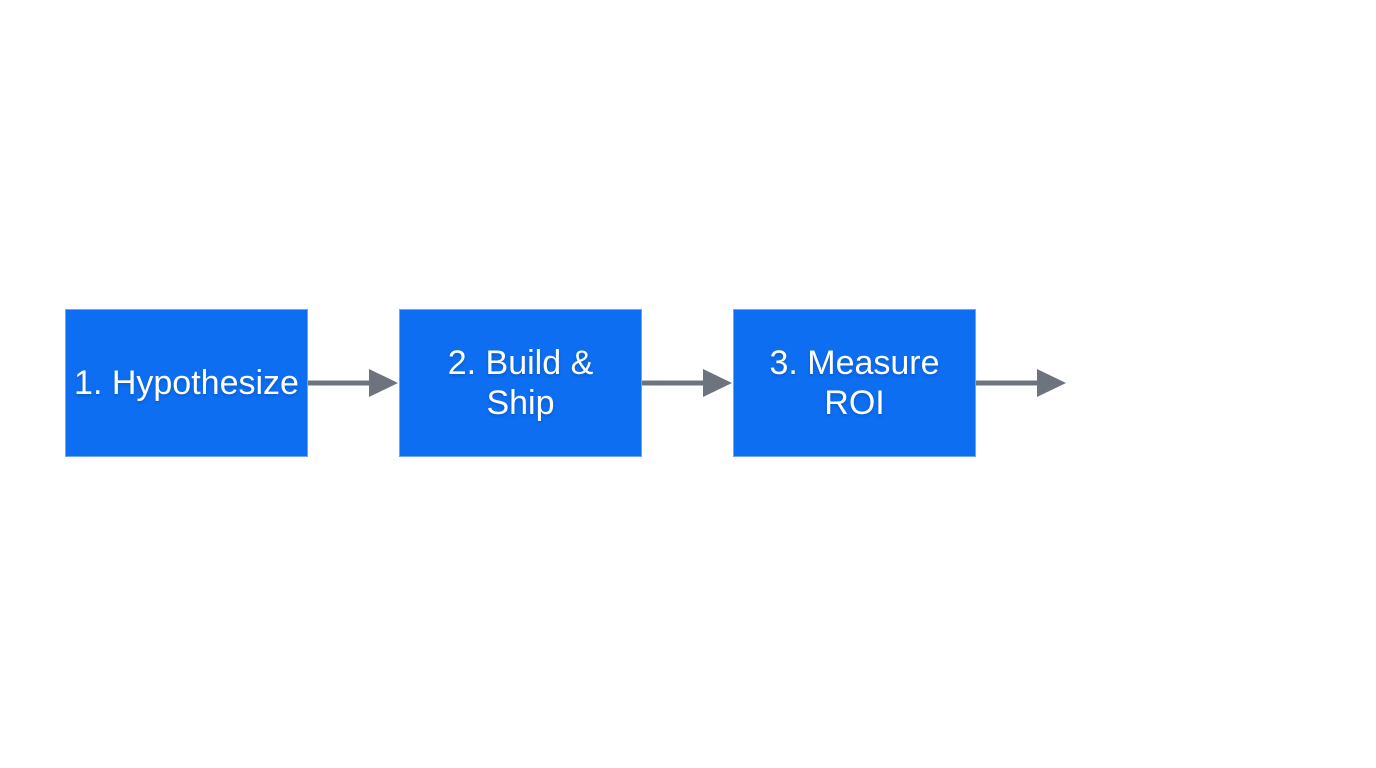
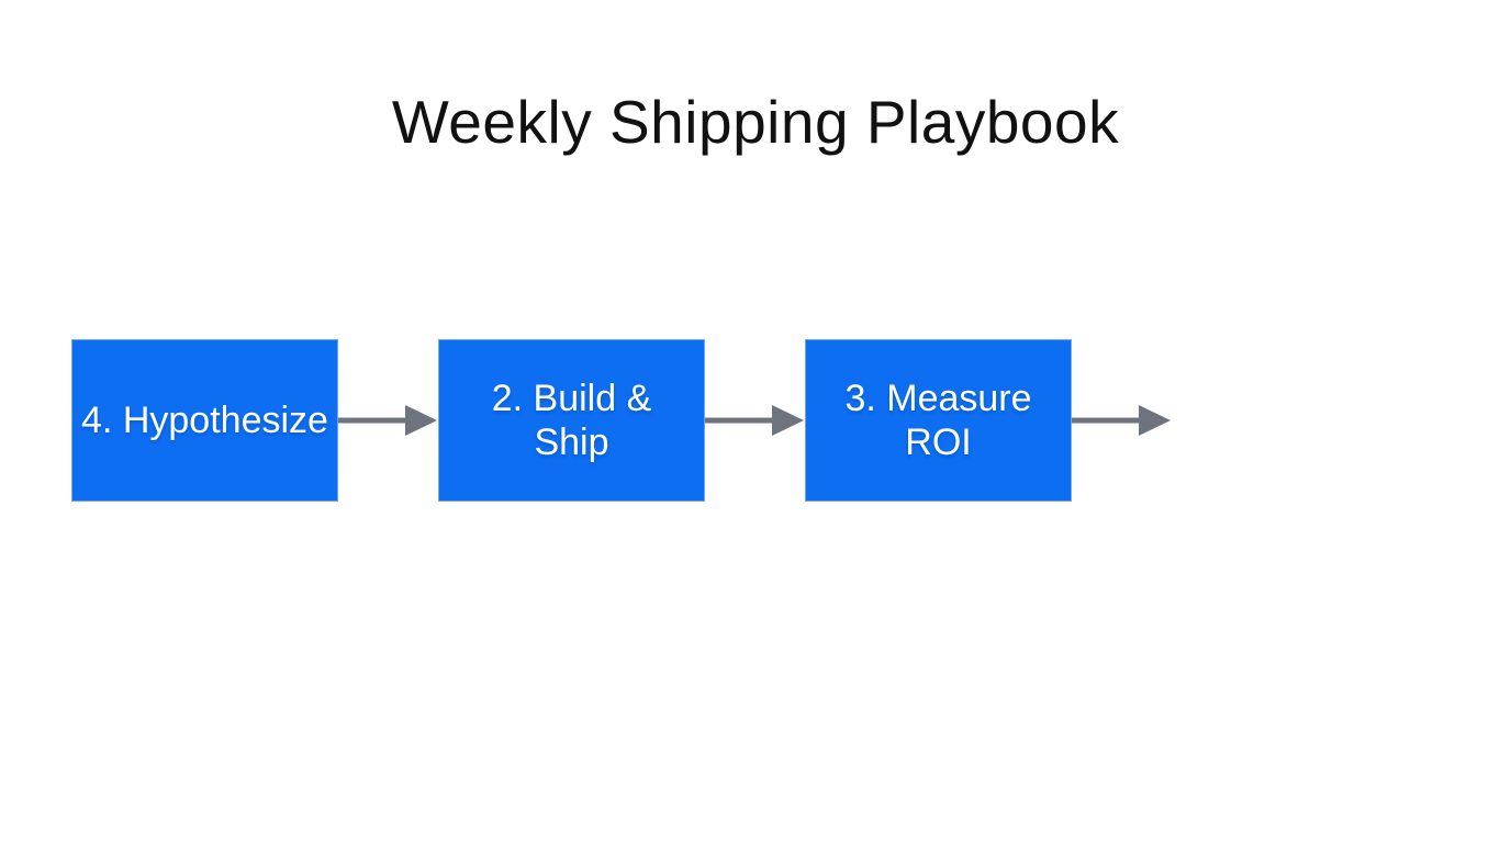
+ Weekly Shipping Playbook
- 1. Hypothesize
+ 4. Hypothesize
  2. Build &
  Ship
  3. Measure
  ROI
